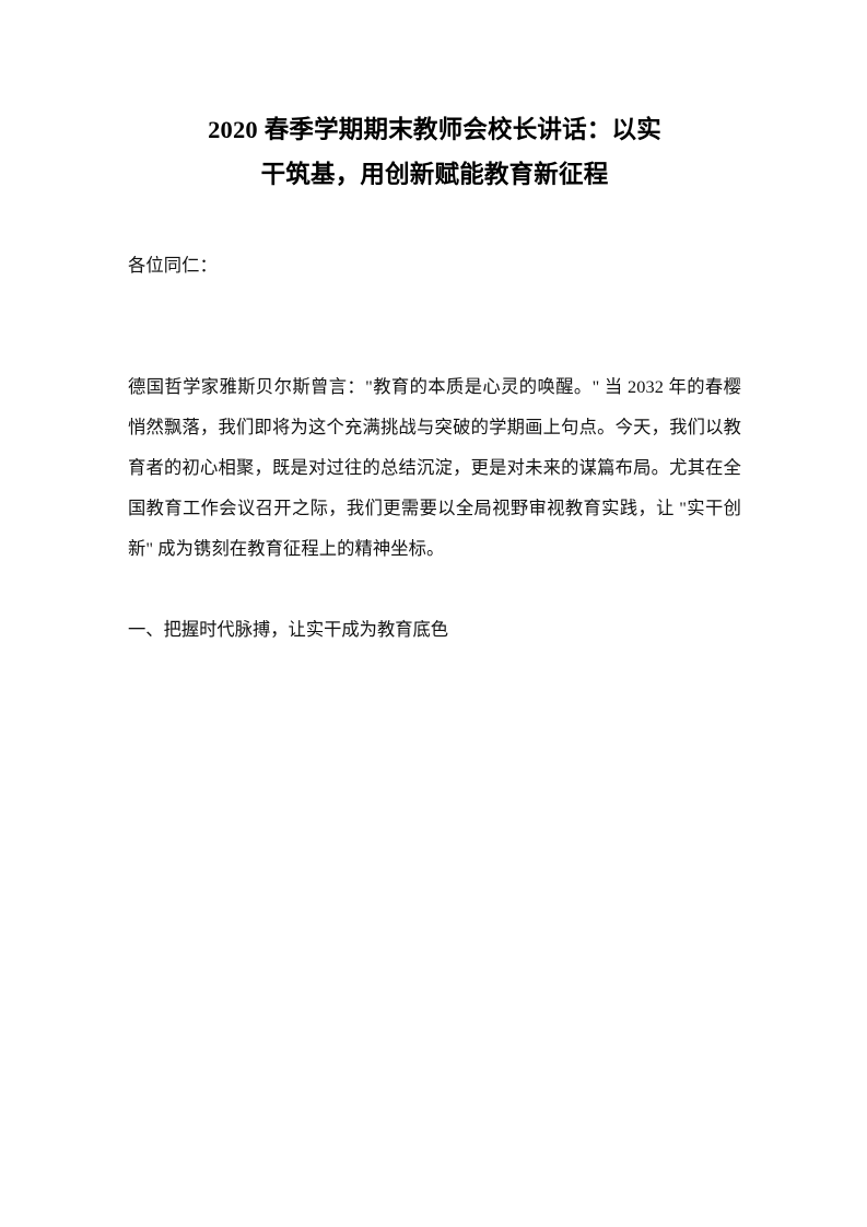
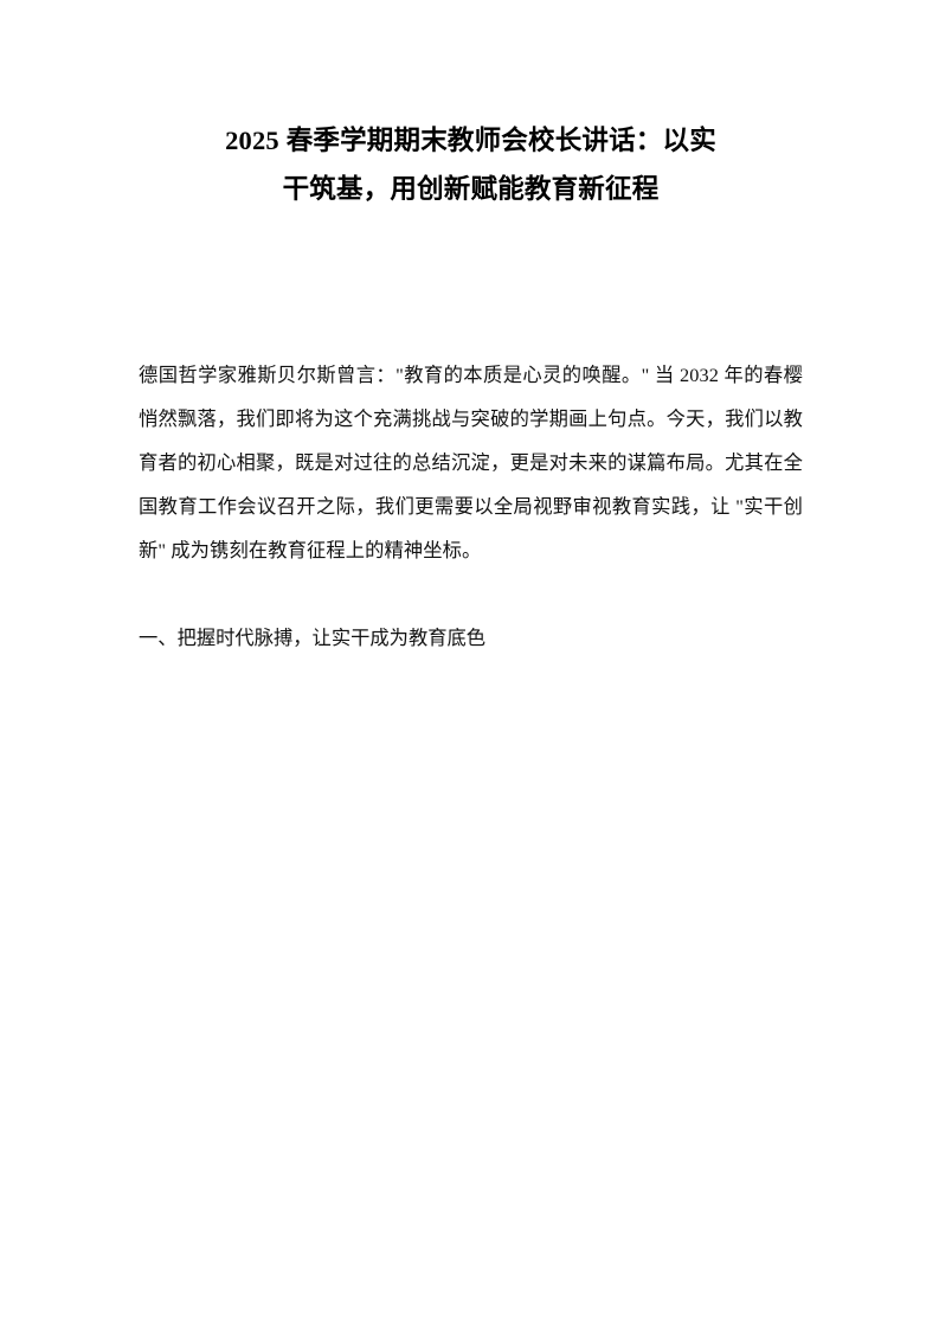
- 2020 春季学期期末教师会校长讲话：以实
+ 2025 春季学期期末教师会校长讲话：以实
  干筑基，用创新赋能教育新征程
- 各位同仁：
  德国哲学家雅斯贝尔斯曾言："教育的本质是心灵的唤醒。" 当 2032 年的春樱悄然飘落，我们即将为这个充满挑战与突破的学期画上句点。今天，我们以教育者的初心相聚，既是对过往的总结沉淀，更是对未来的谋篇布局。尤其在全国教育工作会议召开之际，我们更需要以全局视野审视教育实践，让 "实干创新" 成为镌刻在教育征程上的精神坐标。
  一、把握时代脉搏，让实干成为教育底色
